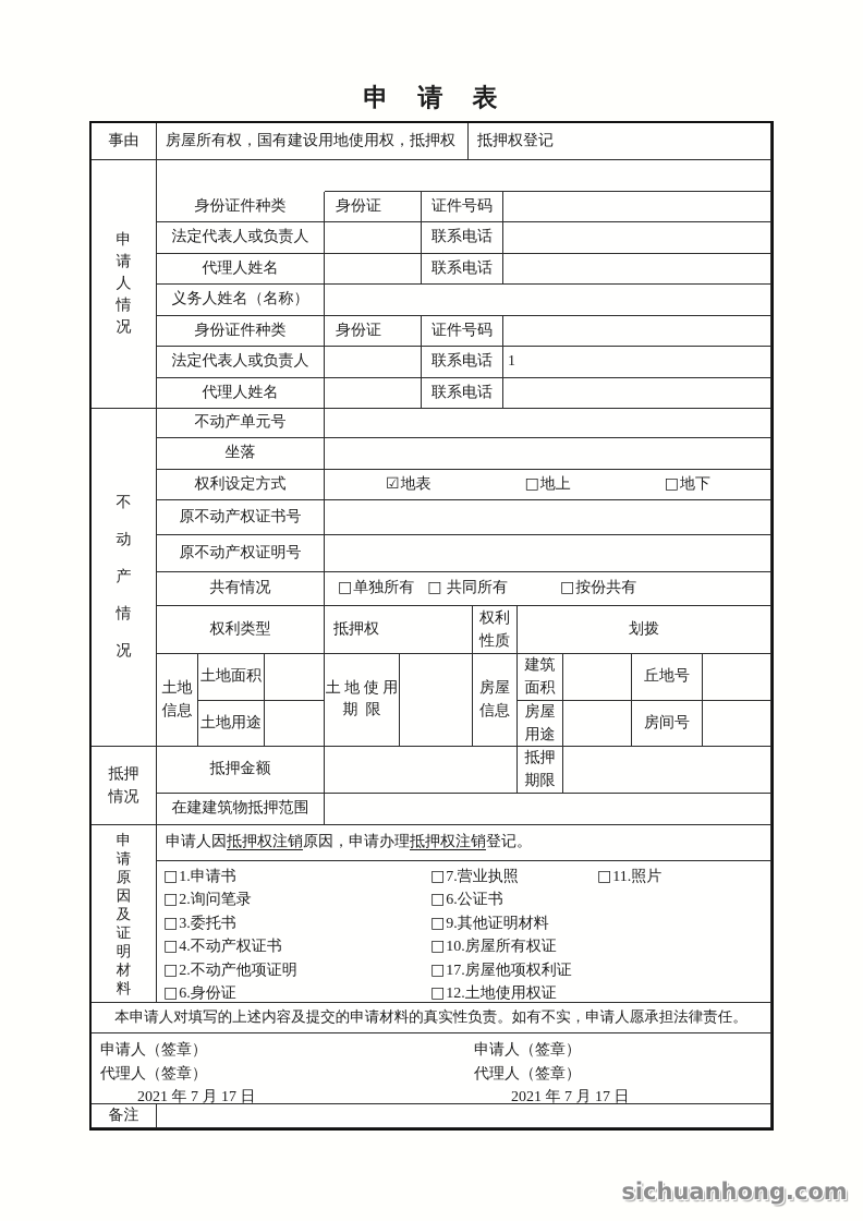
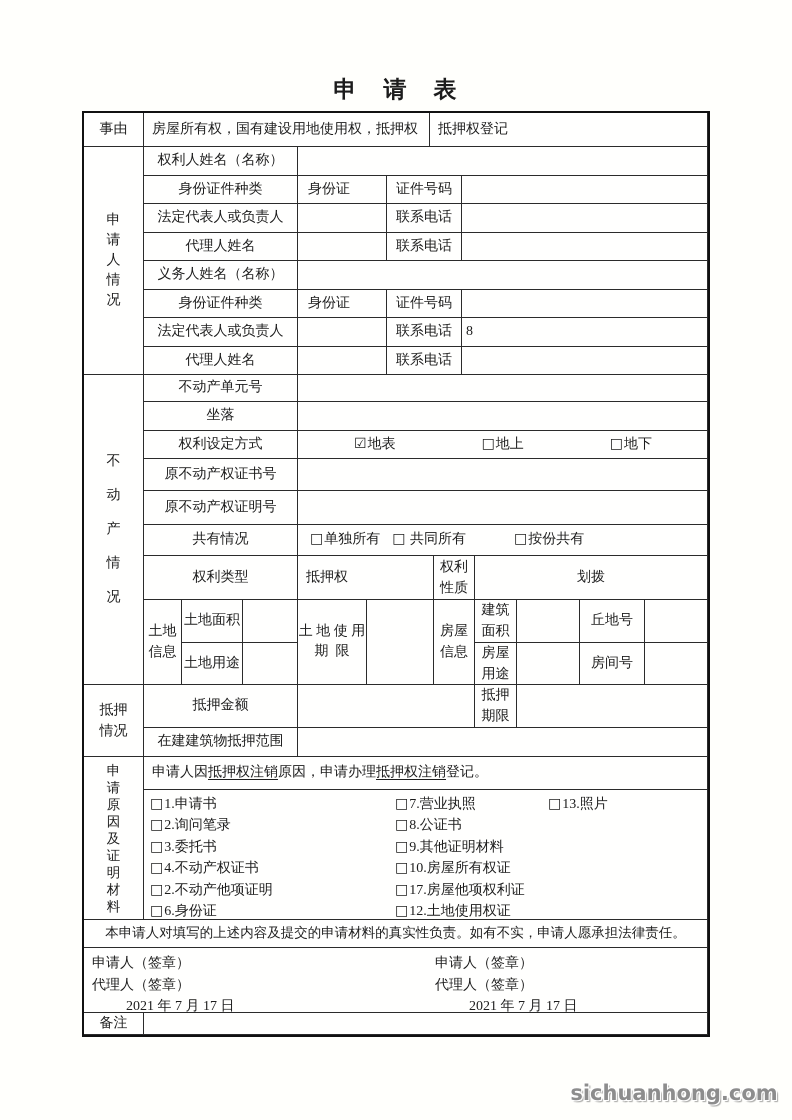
  申 请 表
  事由
  房屋所有权，国有建设用地使用权，抵押权
  抵押权登记
  申请人情况
+ 权利人姓名（名称）
  身份证件种类
  身份证
  证件号码
  法定代表人或负责人
  联系电话
  代理人姓名
  联系电话
  义务人姓名（名称）
  身份证件种类
  身份证
  证件号码
  法定代表人或负责人
  联系电话
- 1
+ 8
  代理人姓名
  联系电话
  不动产情况
  不动产单元号
  坐落
  权利设定方式
  ☑
  地表
  □
  地上
  □
  地下
  原不动产权证书号
  原不动产权证明号
  共有情况
  □
  单独所有
  □
  共同所有
  □
  按份共有
  权利类型
  抵押权
  权利性质
  划拨
  土地信息
  土地面积
  土 地 使 用
  期 限
  房屋信息
  建筑面积
  丘地号
  土地用途
  房屋用途
  房间号
  抵押情况
  抵押金额
  抵押期限
  在建建筑物抵押范围
  申请原因及证明材料
  申请人因
  抵押权注销
  原因，申请办理
  抵押权注销
  登记。
  □
  1.申请书
  □
  2.询问笔录
  □
  3.委托书
  □
  4.不动产权证书
  □
  2.不动产他项证明
  □
  6.身份证
  □
  7.营业执照
  □
- 6.公证书
+ 8.公证书
  □
  9.其他证明材料
  □
  10.房屋所有权证
  □
  17.房屋他项权利证
  □
  12.土地使用权证
  □
- 11.照片
+ 13.照片
  本申请人对填写的上述内容及提交的申请材料的真实性负责。如有不实，申请人愿承担法律责任。
  申请人（签章）
  代理人（签章）
  2021 年 7 月 17 日
  申请人（签章）
  代理人（签章）
  2021 年 7 月 17 日
  备注
  sichuanhong.com
